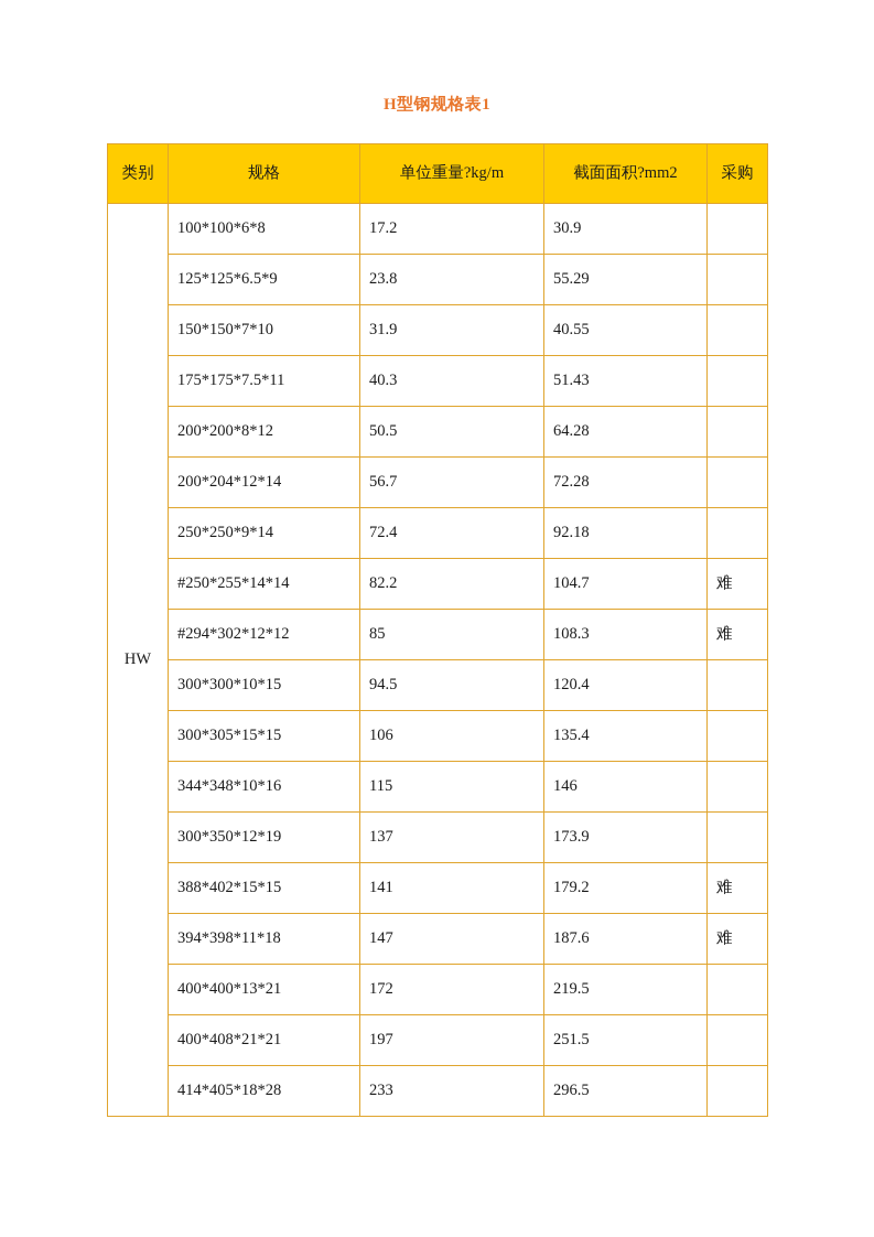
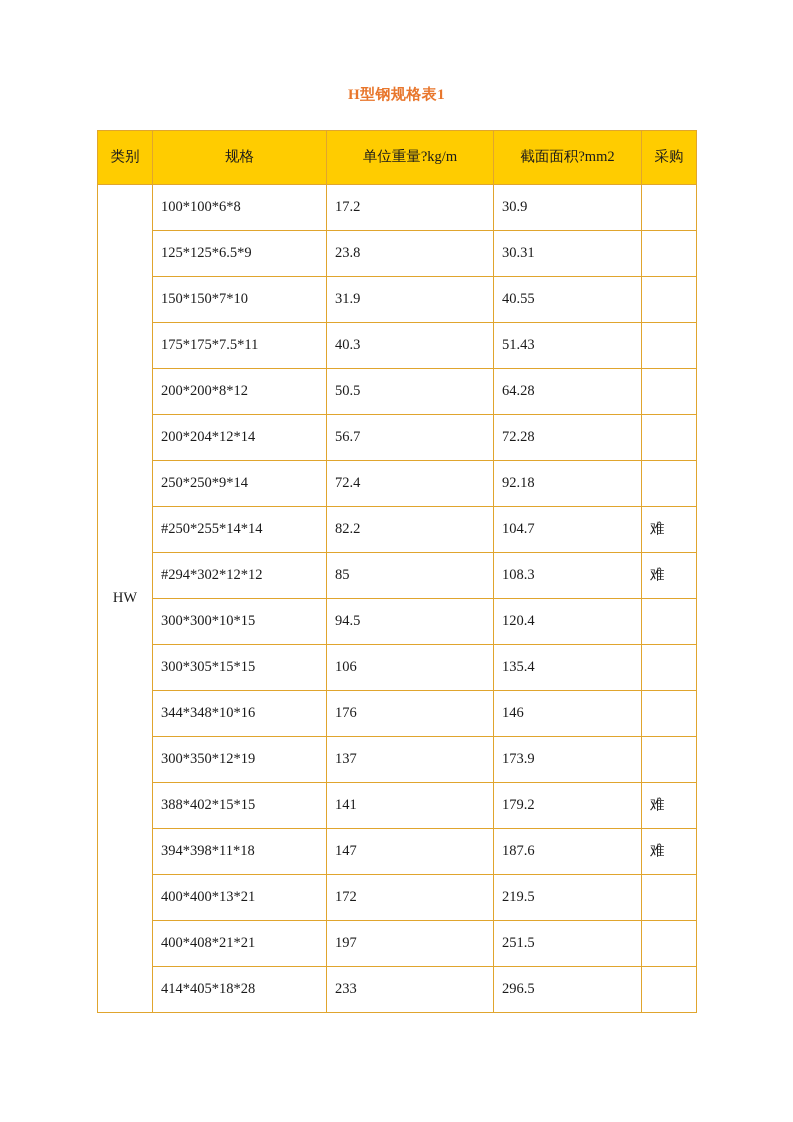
  H型钢规格表1
  类别	规格	单位重量?kg/m	截面面积?mm2	采购
  HW	100*100*6*8	17.2	30.9
- 125*125*6.5*9	23.8	55.29
+ 125*125*6.5*9	23.8	30.31
  150*150*7*10	31.9	40.55
  175*175*7.5*11	40.3	51.43
  200*200*8*12	50.5	64.28
  200*204*12*14	56.7	72.28
  250*250*9*14	72.4	92.18
  #250*255*14*14	82.2	104.7	难
  #294*302*12*12	85	108.3	难
  300*300*10*15	94.5	120.4
  300*305*15*15	106	135.4
- 344*348*10*16	115	146
+ 344*348*10*16	176	146
  300*350*12*19	137	173.9
  388*402*15*15	141	179.2	难
  394*398*11*18	147	187.6	难
  400*400*13*21	172	219.5
  400*408*21*21	197	251.5
  414*405*18*28	233	296.5
